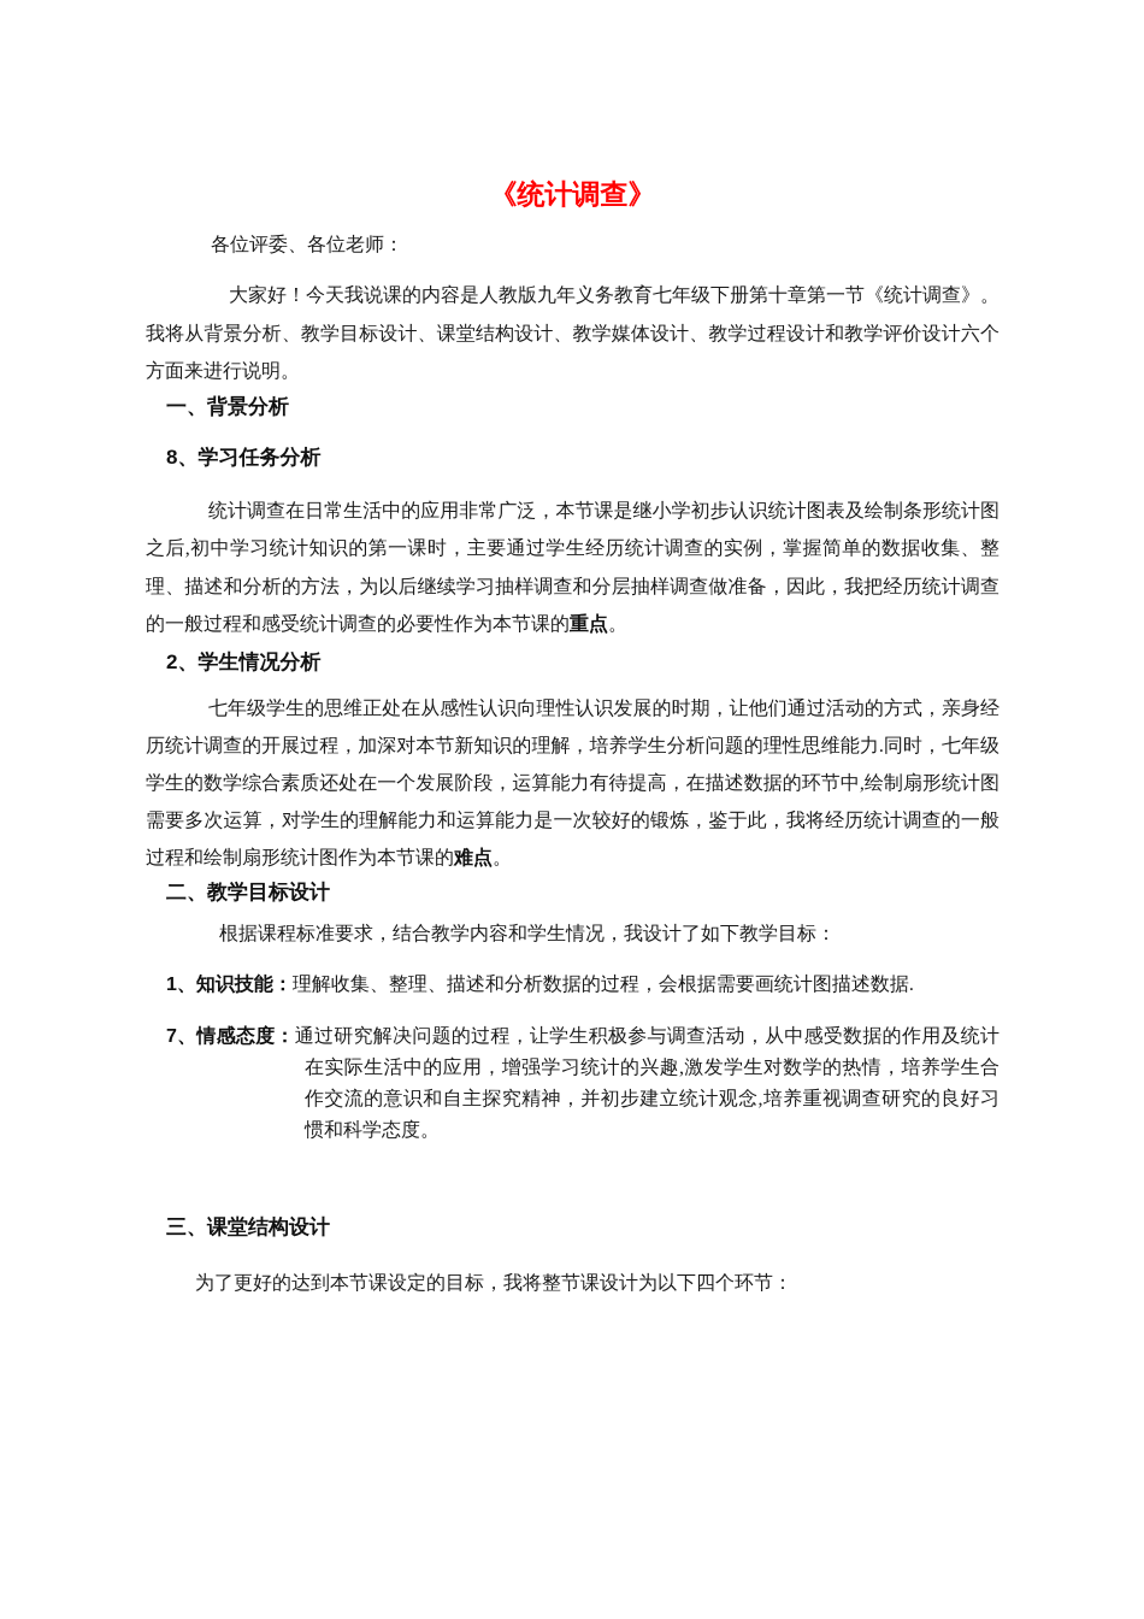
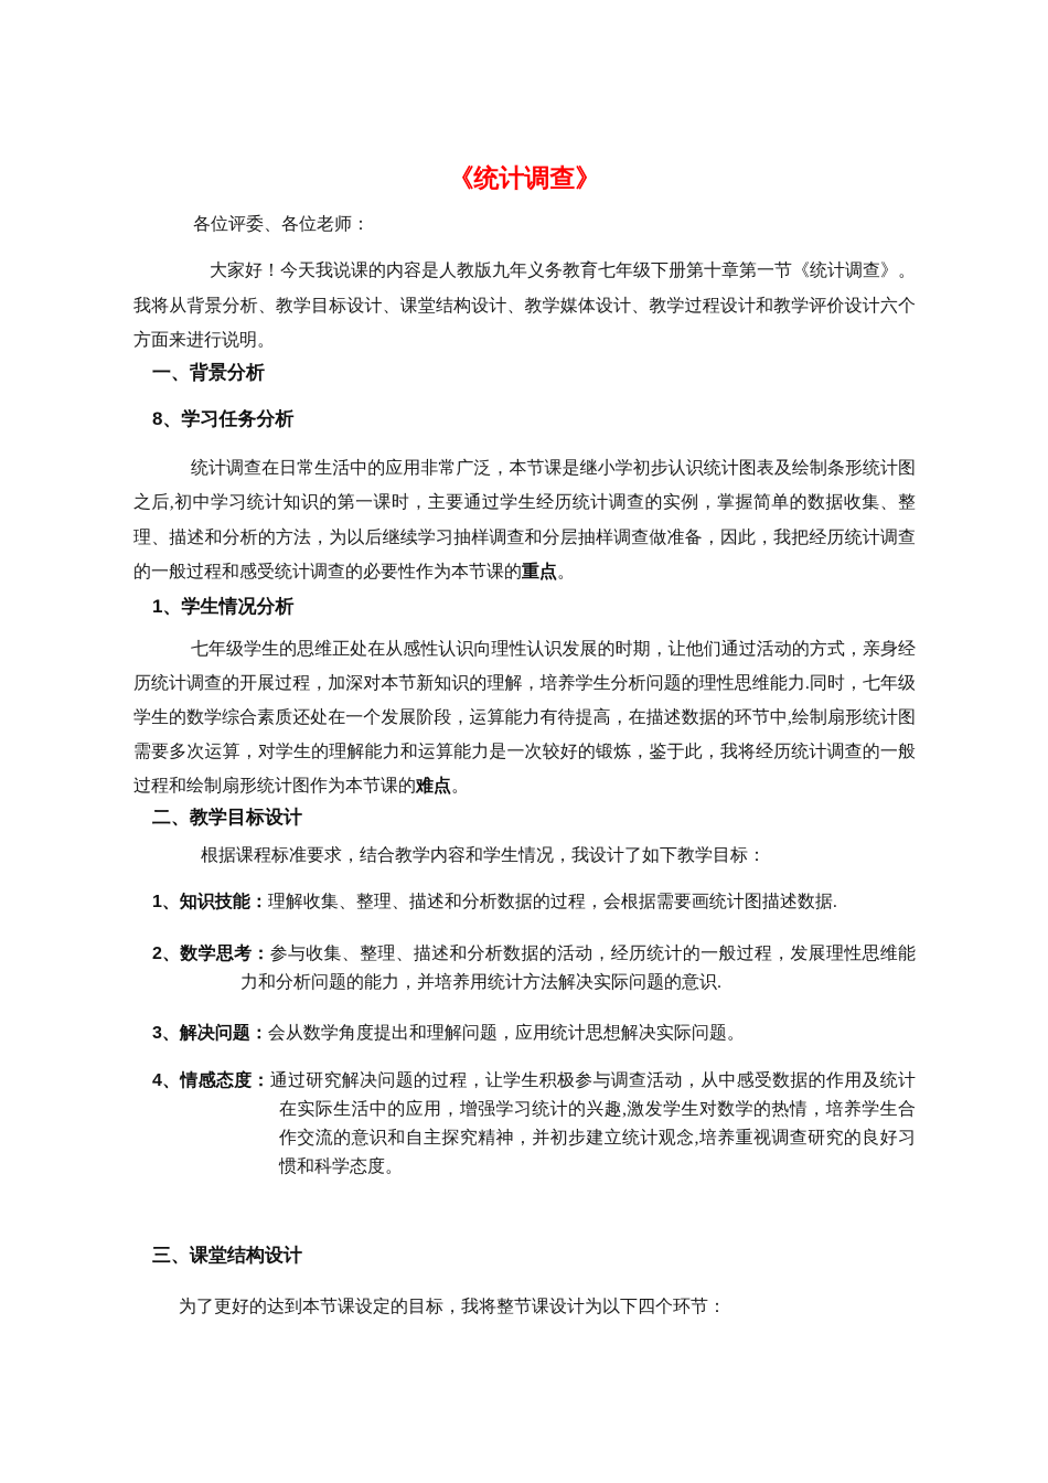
  《统计调查》
  各位评委、各位老师：
  大家好！今天我说课的内容是人教版九年义务教育七年级下册第十章第一节《统计调查》。我将从背景分析、教学目标设计、课堂结构设计、教学媒体设计、教学过程设计和教学评价设计六个方面来进行说明。
  一、背景分析
  8、学习任务分析
  统计调查在日常生活中的应用非常广泛，本节课是继小学初步认识统计图表及绘制条形统计图之后,初中学习统计知识的第一课时，主要通过学生经历统计调查的实例，掌握简单的数据收集、整理、描述和分析的方法，为以后继续学习抽样调查和分层抽样调查做准备，因此，我把经历统计调查的一般过程和感受统计调查的必要性作为本节课的重点。
- 2、学生情况分析
+ 1、学生情况分析
  七年级学生的思维正处在从感性认识向理性认识发展的时期，让他们通过活动的方式，亲身经历统计调查的开展过程，加深对本节新知识的理解，培养学生分析问题的理性思维能力.同时，七年级学生的数学综合素质还处在一个发展阶段，运算能力有待提高，在描述数据的环节中,绘制扇形统计图需要多次运算，对学生的理解能力和运算能力是一次较好的锻炼，鉴于此，我将经历统计调查的一般过程和绘制扇形统计图作为本节课的难点。
  二、教学目标设计
  根据课程标准要求，结合教学内容和学生情况，我设计了如下教学目标：
  1、知识技能：理解收集、整理、描述和分析数据的过程，会根据需要画统计图描述数据.
+ 2、数学思考：参与收集、整理、描述和分析数据的活动，经历统计的一般过程，发展理性思维能力和分析问题的能力，并培养用统计方法解决实际问题的意识.
+ 3、解决问题：会从数学角度提出和理解问题，应用统计思想解决实际问题。
- 7、情感态度：通过研究解决问题的过程，让学生积极参与调查活动，从中感受数据的作用及统计在实际生活中的应用，增强学习统计的兴趣,激发学生对数学的热情，培养学生合作交流的意识和自主探究精神，并初步建立统计观念,培养重视调查研究的良好习惯和科学态度。
+ 4、情感态度：通过研究解决问题的过程，让学生积极参与调查活动，从中感受数据的作用及统计在实际生活中的应用，增强学习统计的兴趣,激发学生对数学的热情，培养学生合作交流的意识和自主探究精神，并初步建立统计观念,培养重视调查研究的良好习惯和科学态度。
  三、课堂结构设计
  为了更好的达到本节课设定的目标，我将整节课设计为以下四个环节：
